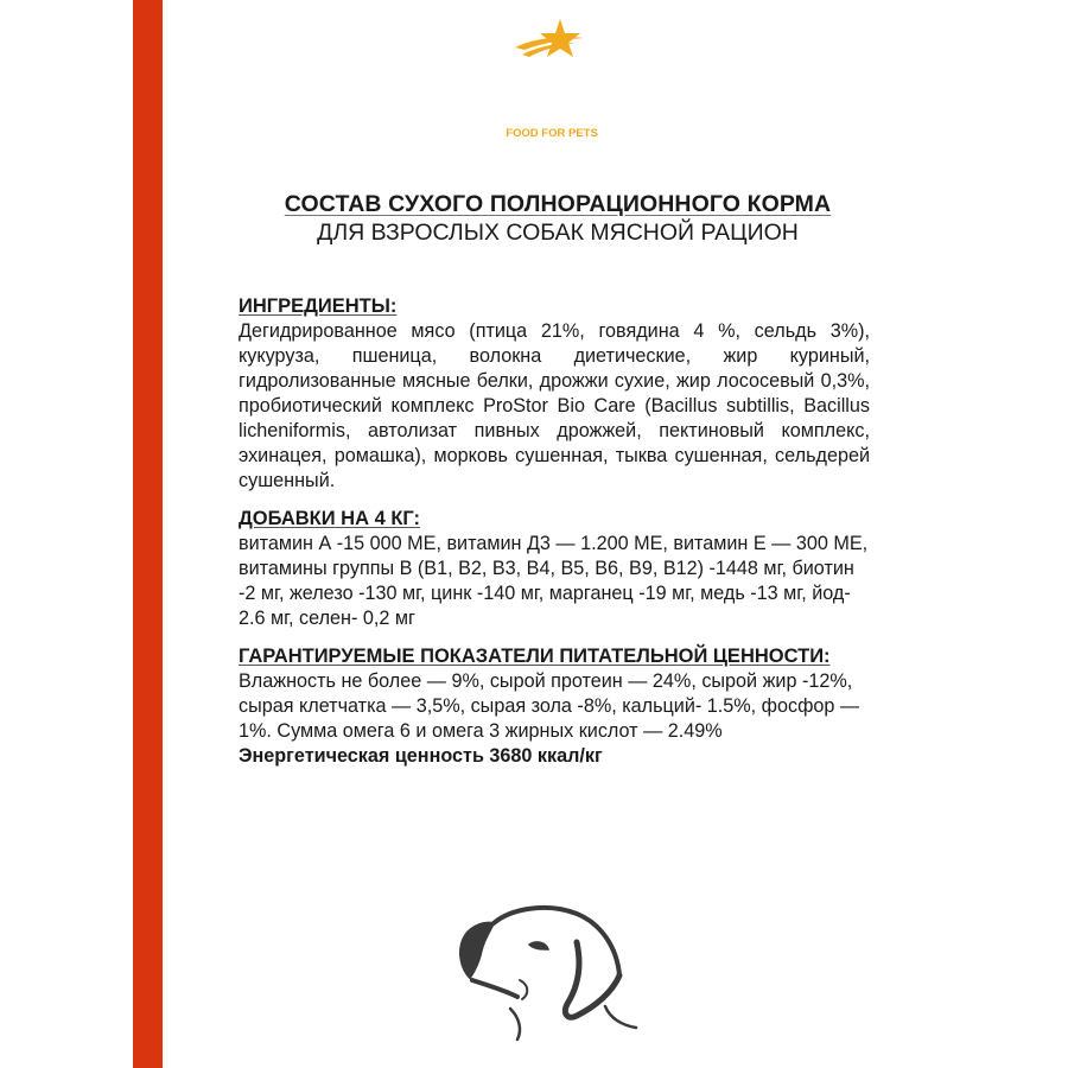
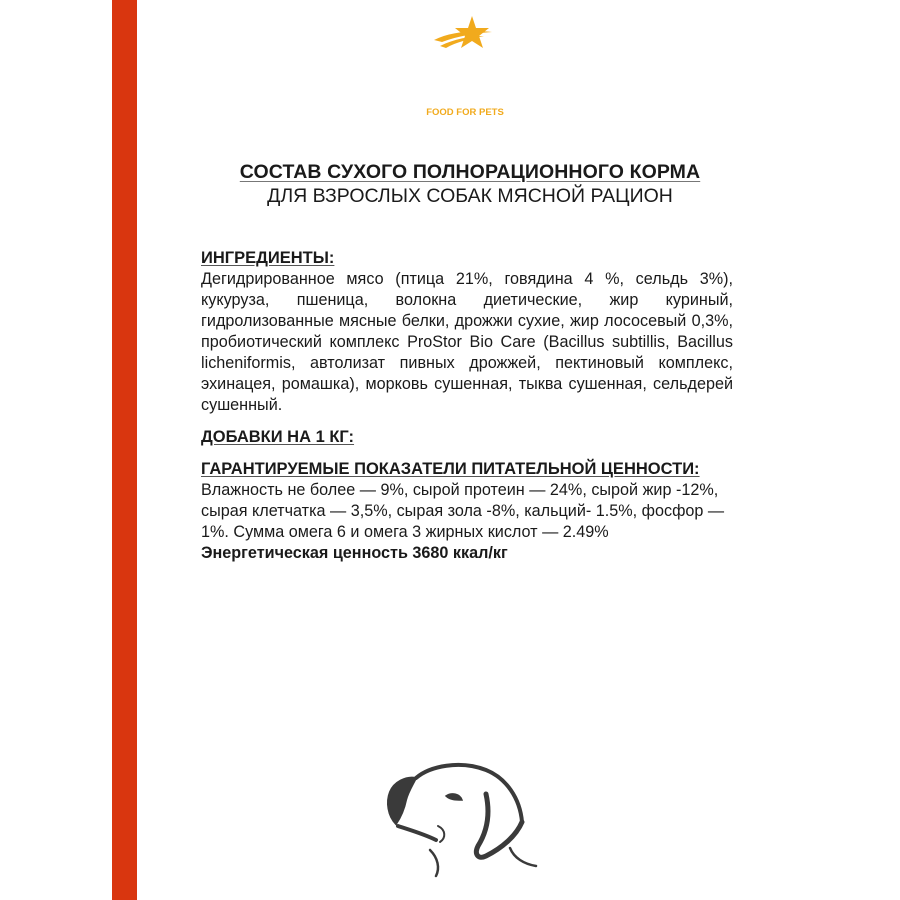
  FOOD FOR PETS
  СОСТАВ СУХОГО ПОЛНОРАЦИОННОГО КОРМА
  ДЛЯ ВЗРОСЛЫХ СОБАК МЯСНОЙ РАЦИОН
  ИНГРЕДИЕНТЫ:
  Дегидрированное мясо (птица 21%, говядина 4 %, сельдь 3%), кукуруза, пшеница, волокна диетические, жир куриный, гидролизованные мясные белки, дрожжи сухие, жир лососевый 0,3%, пробиотический комплекс ProStor Bio Care (Bacillus subtillis, Bacillus licheniformis, автолизат пивных дрожжей, пектиновый комплекс, эхинацея, ромашка), морковь сушенная, тыква сушенная, сельдерей сушенный.
- ДОБАВКИ НА 4 КГ:
+ ДОБАВКИ НА 1 КГ:
- витамин А -15 000 МЕ, витамин Д3 — 1.200 МЕ, витамин Е — 300 МЕ, витамины группы В (В1, В2, В3, В4, В5, В6, В9, В12) -1448 мг, биотин -2 мг, железо -130 мг, цинк -140 мг, марганец -19 мг, медь -13 мг, йод- 2.6 мг, селен- 0,2 мг
  ГАРАНТИРУЕМЫЕ ПОКАЗАТЕЛИ ПИТАТЕЛЬНОЙ ЦЕННОСТИ:
  Влажность не более — 9%, сырой протеин — 24%, сырой жир -12%, сырая клетчатка — 3,5%, сырая зола -8%, кальций- 1.5%, фосфор — 1%. Сумма омега 6 и омега 3 жирных кислот — 2.49%
  Энергетическая ценность 3680 ккал/кг
